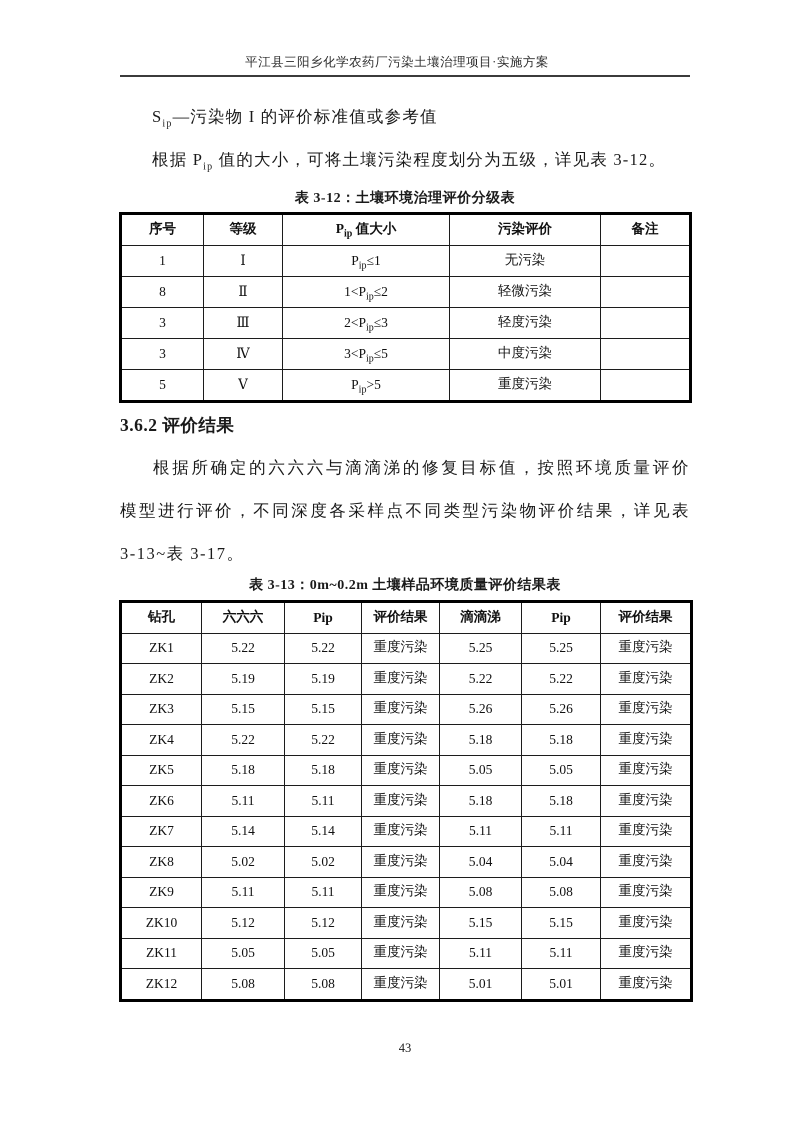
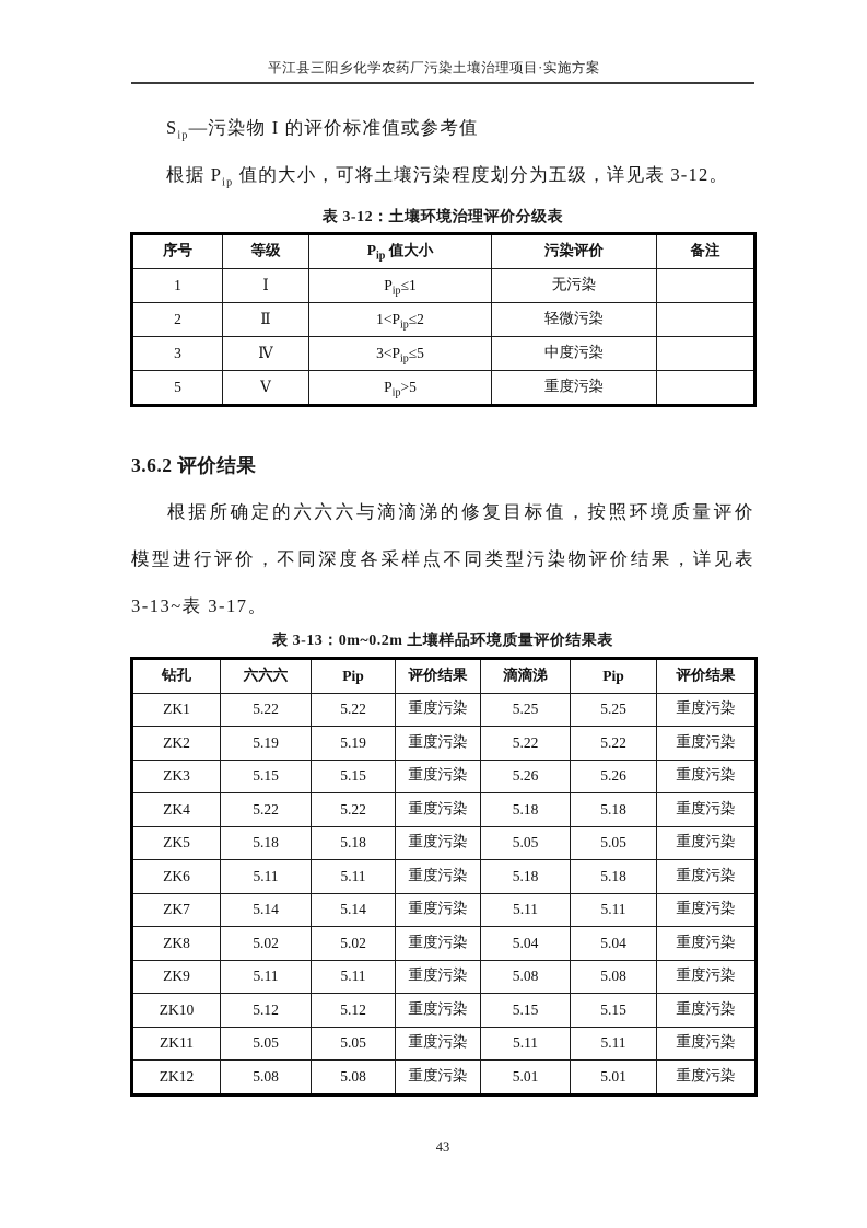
  平江县三阳乡化学农药厂污染土壤治理项目·实施方案
  Sip—污染物 I 的评价标准值或参考值
  根据 Pip 值的大小，可将土壤污染程度划分为五级，详见表 3-12。
  表 3-12：土壤环境治理评价分级表
  序号	等级	Pip 值大小	污染评价	备注
  1	Ⅰ	Pip≤1	无污染
- 8	Ⅱ	1<Pip≤2	轻微污染
+ 2	Ⅱ	1<Pip≤2	轻微污染
- 3	Ⅲ	2<Pip≤3	轻度污染
  3	Ⅳ	3<Pip≤5	中度污染
  5	Ⅴ	Pip>5	重度污染
  3.6.2 评价结果
  根据所确定的六六六与滴滴涕的修复目标值，按照环境质量评价
  模型进行评价，不同深度各采样点不同类型污染物评价结果，详见表
  3-13~表 3-17。
  表 3-13：0m~0.2m 土壤样品环境质量评价结果表
  钻孔	六六六	Pip	评价结果	滴滴涕	Pip	评价结果
  ZK1	5.22	5.22	重度污染	5.25	5.25	重度污染
  ZK2	5.19	5.19	重度污染	5.22	5.22	重度污染
  ZK3	5.15	5.15	重度污染	5.26	5.26	重度污染
  ZK4	5.22	5.22	重度污染	5.18	5.18	重度污染
  ZK5	5.18	5.18	重度污染	5.05	5.05	重度污染
  ZK6	5.11	5.11	重度污染	5.18	5.18	重度污染
  ZK7	5.14	5.14	重度污染	5.11	5.11	重度污染
  ZK8	5.02	5.02	重度污染	5.04	5.04	重度污染
  ZK9	5.11	5.11	重度污染	5.08	5.08	重度污染
  ZK10	5.12	5.12	重度污染	5.15	5.15	重度污染
  ZK11	5.05	5.05	重度污染	5.11	5.11	重度污染
  ZK12	5.08	5.08	重度污染	5.01	5.01	重度污染
  43
